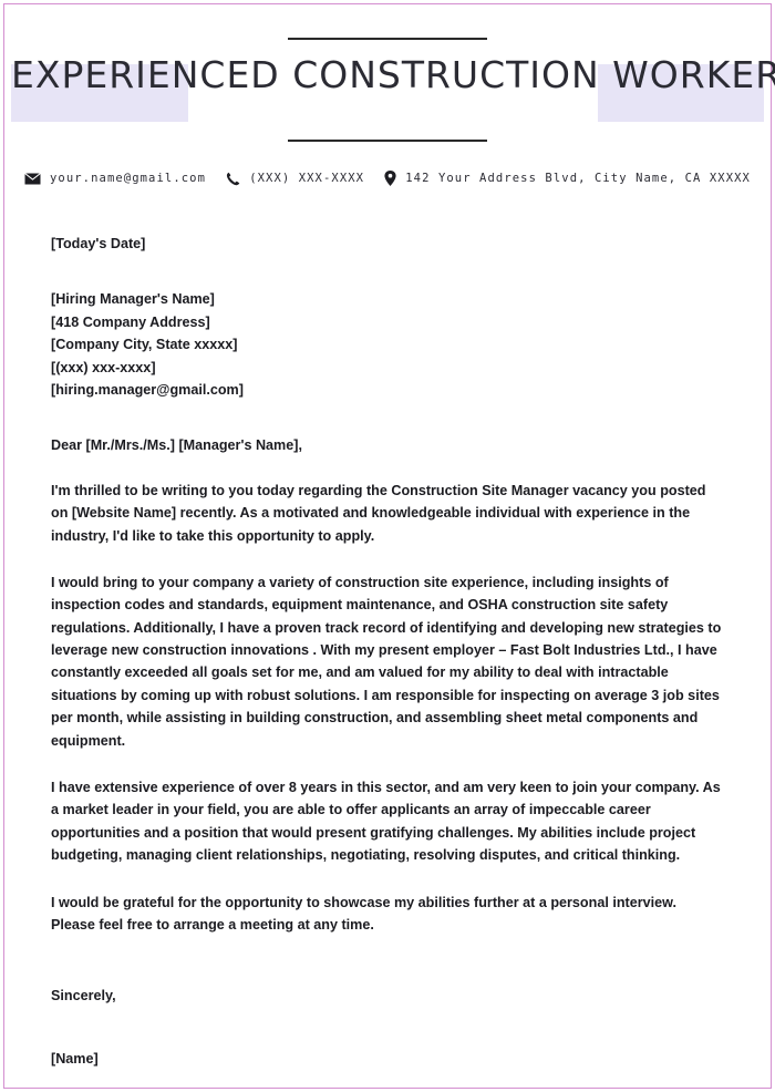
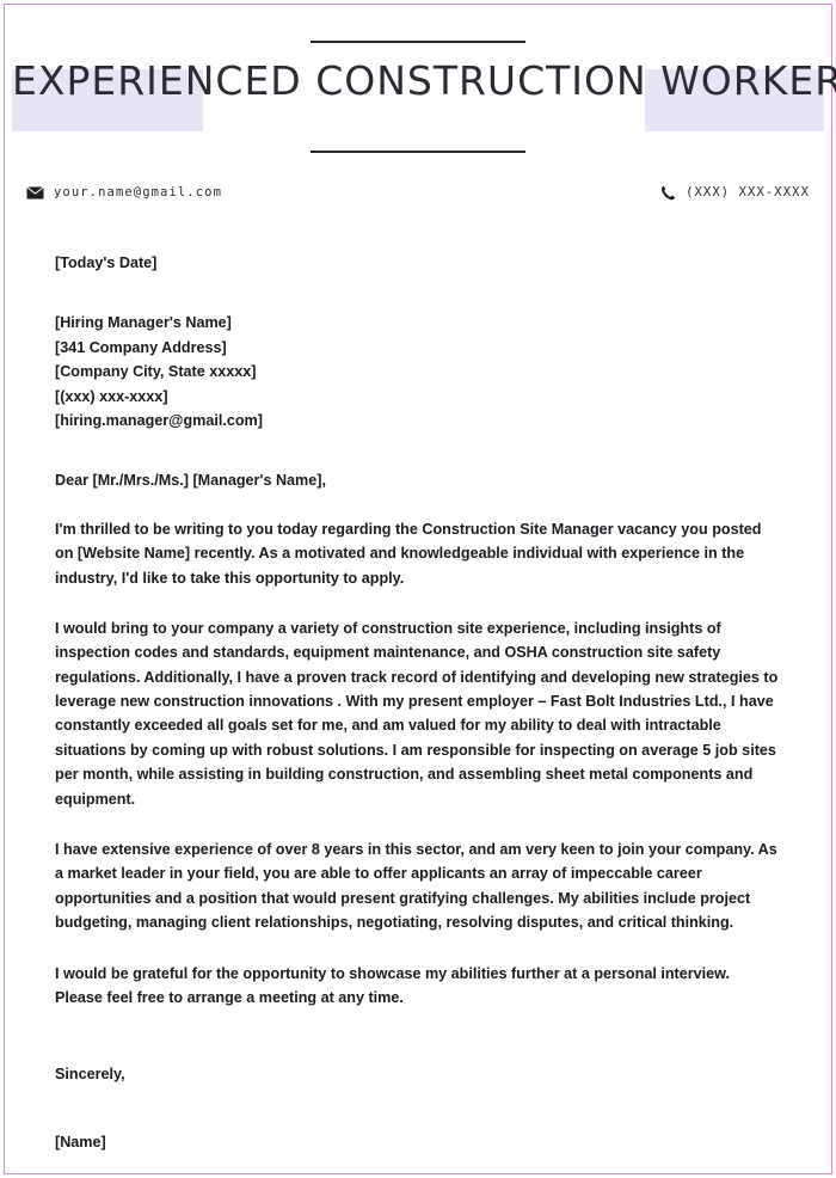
  EXPERIENCED CONSTRUCTION WORKER
  your.name@gmail.com
  (XXX) XXX-XXXX
- 142 Your Address Blvd, City Name, CA XXXXX
  [Today's Date]
  [Hiring Manager's Name]
- [418 Company Address]
+ [341 Company Address]
  [Company City, State xxxxx]
  [(xxx) xxx-xxxx]
  [hiring.manager@gmail.com]
  Dear [Mr./Mrs./Ms.] [Manager's Name],
  I'm thrilled to be writing to you today regarding the Construction Site Manager vacancy you posted on [Website Name] recently. As a motivated and knowledgeable individual with experience in the industry, I'd like to take this opportunity to apply.
- I would bring to your company a variety of construction site experience, including insights of inspection codes and standards, equipment maintenance, and OSHA construction site safety regulations. Additionally, I have a proven track record of identifying and developing new strategies to leverage new construction innovations . With my present employer – Fast Bolt Industries Ltd., I have constantly exceeded all goals set for me, and am valued for my ability to deal with intractable situations by coming up with robust solutions. I am responsible for inspecting on average 3 job sites per month, while assisting in building construction, and assembling sheet metal components and equipment.
+ I would bring to your company a variety of construction site experience, including insights of inspection codes and standards, equipment maintenance, and OSHA construction site safety regulations. Additionally, I have a proven track record of identifying and developing new strategies to leverage new construction innovations . With my present employer – Fast Bolt Industries Ltd., I have constantly exceeded all goals set for me, and am valued for my ability to deal with intractable situations by coming up with robust solutions. I am responsible for inspecting on average 5 job sites per month, while assisting in building construction, and assembling sheet metal components and equipment.
  I have extensive experience of over 8 years in this sector, and am very keen to join your company. As a market leader in your field, you are able to offer applicants an array of impeccable career opportunities and a position that would present gratifying challenges. My abilities include project budgeting, managing client relationships, negotiating, resolving disputes, and critical thinking.
  I would be grateful for the opportunity to showcase my abilities further at a personal interview. Please feel free to arrange a meeting at any time.
  Sincerely,
  [Name]
